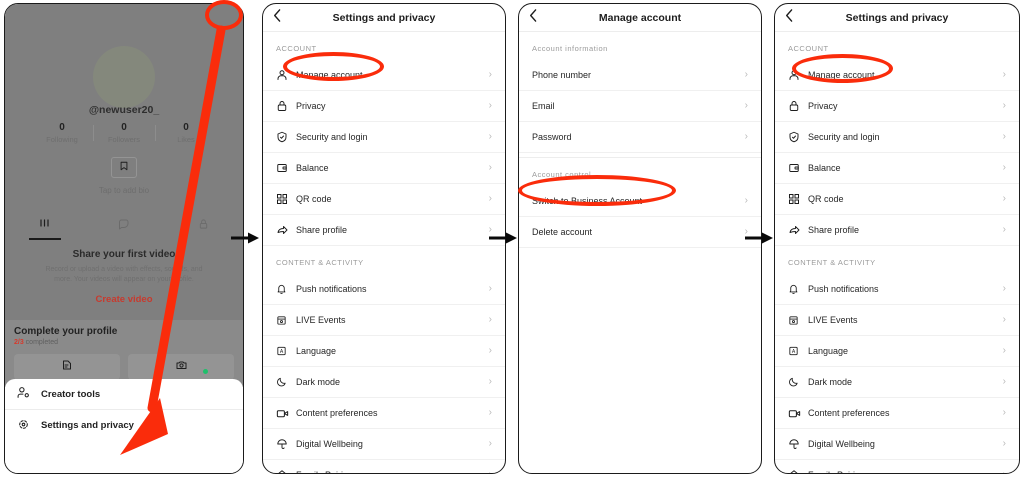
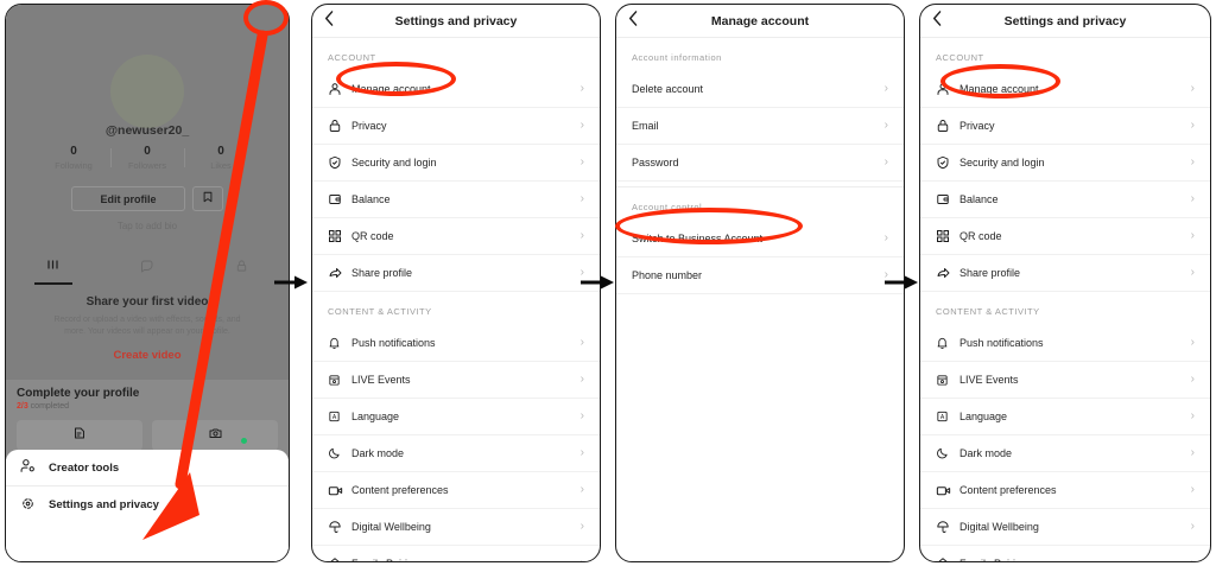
  @newuser20_
  0
  0
  0
+ Edit profile
  Share your first video
  Create video
  Complete your profile
  Creator tools
  Settings and privacy
  Settings and privacy
  ACCOUNT
  Manage account
  ›
  Privacy
  ›
  Security and login
  ›
  Balance
  ›
  QR code
  ›
  Share profile
  ›
  CONTENT & ACTIVITY
  Push notifications
  ›
  LIVE Events
  ›
  Language
  ›
  Dark mode
  ›
  Content preferences
  ›
  Digital Wellbeing
  ›
  Manage account
  Account information
- Phone number
+ Delete account
  ›
  Email
  ›
  Password
  ›
  Account control
  Switch to Business Account
  ›
- Delete account
+ Phone number
  ›
  Settings and privacy
  ACCOUNT
  Manage account
  ›
  Privacy
  ›
  Security and login
  ›
  Balance
  ›
  QR code
  ›
  Share profile
  ›
  CONTENT & ACTIVITY
  Push notifications
  ›
  LIVE Events
  ›
  Language
  ›
  Dark mode
  ›
  Content preferences
  ›
  Digital Wellbeing
  ›
